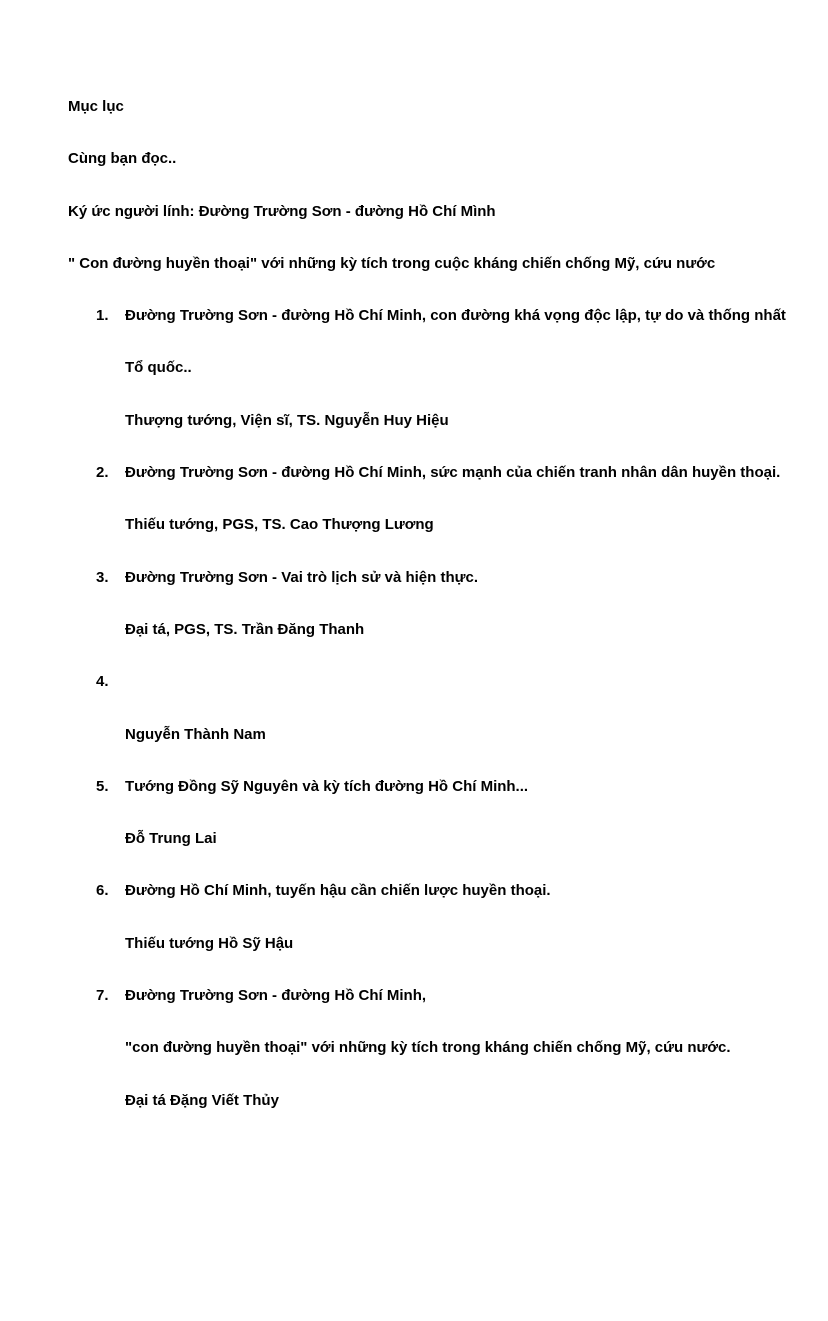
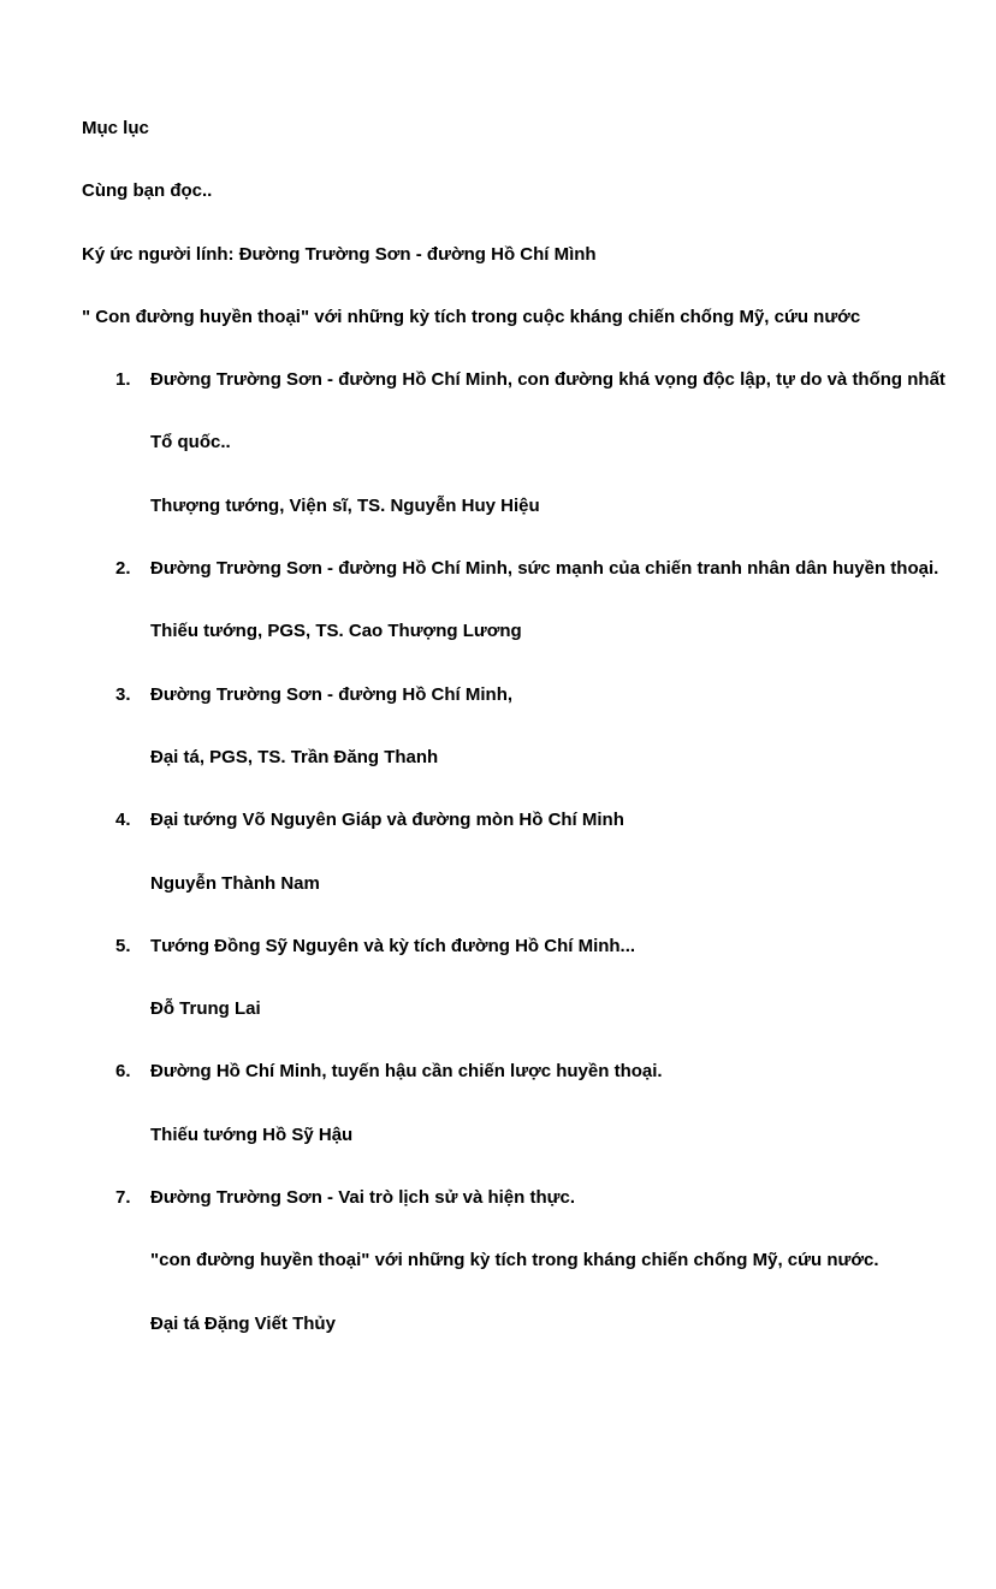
  Mục lục
  Cùng bạn đọc..
  Ký ức người lính: Đường Trường Sơn - đường Hồ Chí Mình
  " Con đường huyền thoại" với những kỳ tích trong cuộc kháng chiến chống Mỹ, cứu nước
  1.
  Đường Trường Sơn - đường Hồ Chí Minh, con đường khá vọng độc lập, tự do và thống nhất
  Tổ quốc..
  Thượng tướng, Viện sĩ, TS. Nguyễn Huy Hiệu
  2.
  Đường Trường Sơn - đường Hồ Chí Minh, sức mạnh của chiến tranh nhân dân huyền thoại.
  Thiếu tướng, PGS, TS. Cao Thượng Lương
  3.
- Đường Trường Sơn - Vai trò lịch sử và hiện thực.
+ Đường Trường Sơn - đường Hồ Chí Minh,
  Đại tá, PGS, TS. Trần Đăng Thanh
  4.
+ Đại tướng Võ Nguyên Giáp và đường mòn Hồ Chí Minh
  Nguyễn Thành Nam
  5.
  Tướng Đồng Sỹ Nguyên và kỳ tích đường Hồ Chí Minh...
  Đỗ Trung Lai
  6.
  Đường Hồ Chí Minh, tuyến hậu cần chiến lược huyền thoại.
  Thiếu tướng Hồ Sỹ Hậu
  7.
- Đường Trường Sơn - đường Hồ Chí Minh,
+ Đường Trường Sơn - Vai trò lịch sử và hiện thực.
  "con đường huyền thoại" với những kỳ tích trong kháng chiến chống Mỹ, cứu nước.
  Đại tá Đặng Viết Thủy
